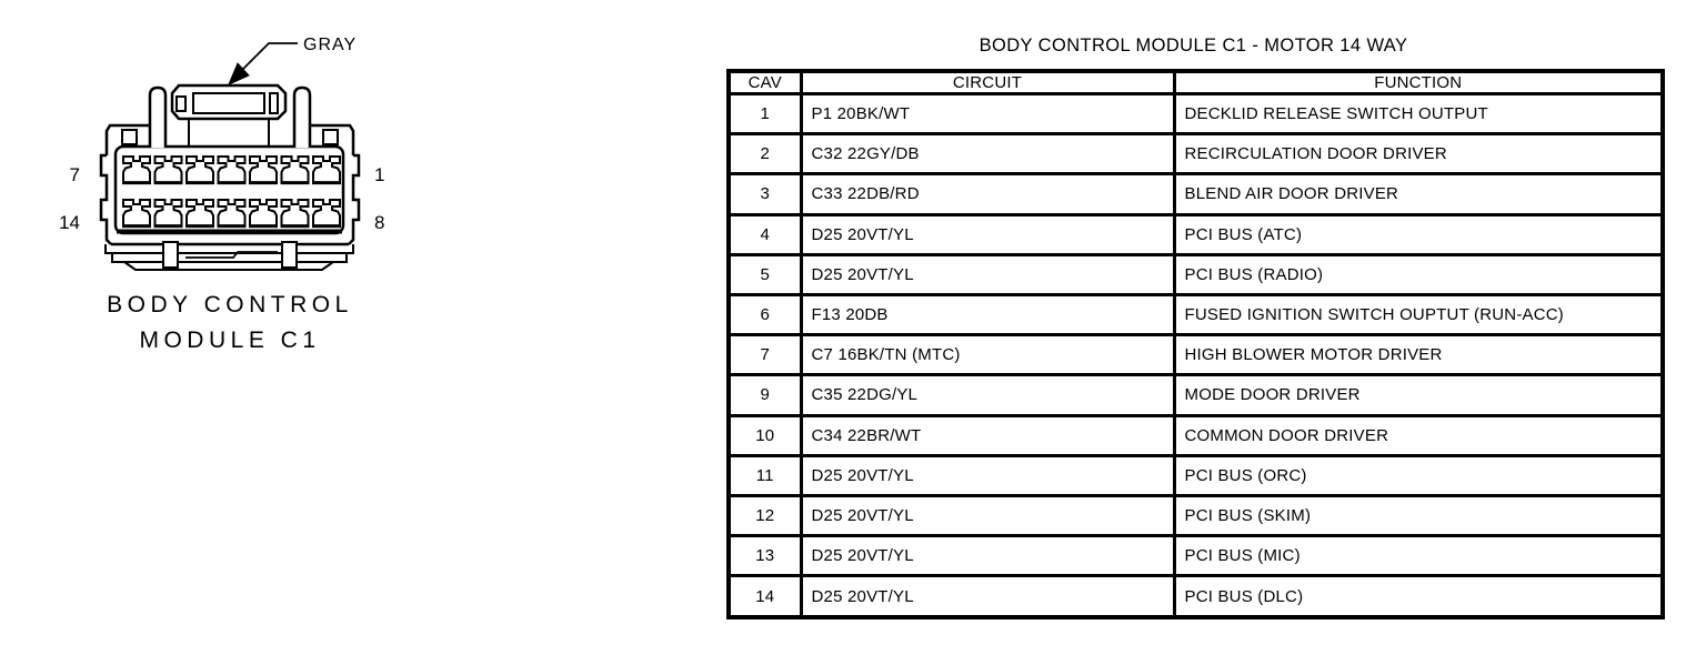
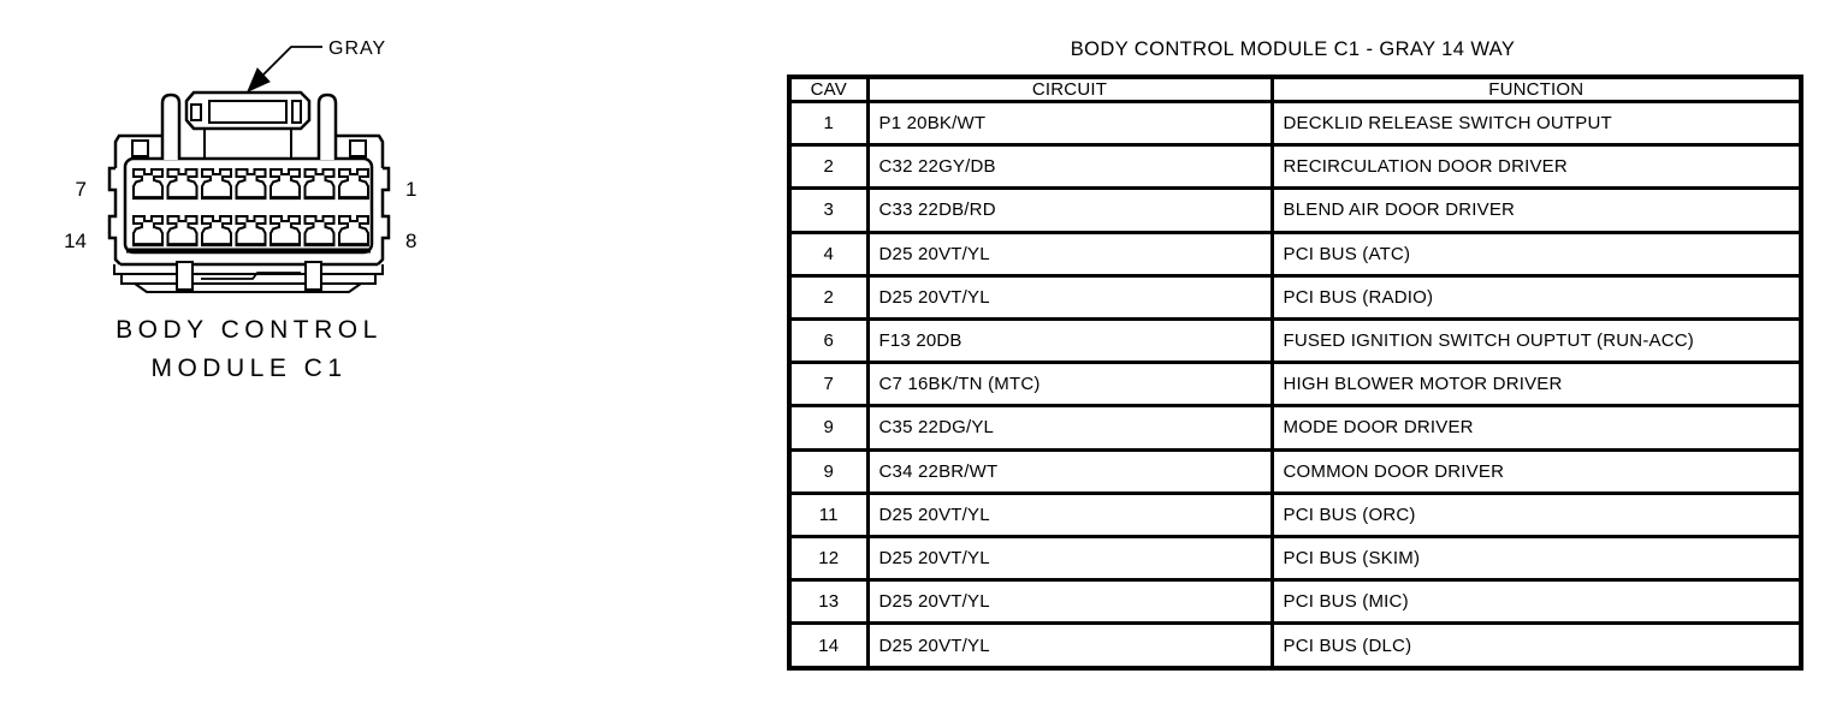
  GRAY
  7
  14
  1
  8
  BODY CONTROL
  MODULE C1
- BODY CONTROL MODULE C1 - MOTOR 14 WAY
+ BODY CONTROL MODULE C1 - GRAY 14 WAY
  CAV	CIRCUIT	FUNCTION
  1	P1 20BK/WT	DECKLID RELEASE SWITCH OUTPUT
  2	C32 22GY/DB	RECIRCULATION DOOR DRIVER
  3	C33 22DB/RD	BLEND AIR DOOR DRIVER
  4	D25 20VT/YL	PCI BUS (ATC)
- 5	D25 20VT/YL	PCI BUS (RADIO)
+ 2	D25 20VT/YL	PCI BUS (RADIO)
  6	F13 20DB	FUSED IGNITION SWITCH OUPTUT (RUN-ACC)
  7	C7 16BK/TN (MTC)	HIGH BLOWER MOTOR DRIVER
  9	C35 22DG/YL	MODE DOOR DRIVER
- 10	C34 22BR/WT	COMMON DOOR DRIVER
+ 9	C34 22BR/WT	COMMON DOOR DRIVER
  11	D25 20VT/YL	PCI BUS (ORC)
  12	D25 20VT/YL	PCI BUS (SKIM)
  13	D25 20VT/YL	PCI BUS (MIC)
  14	D25 20VT/YL	PCI BUS (DLC)
